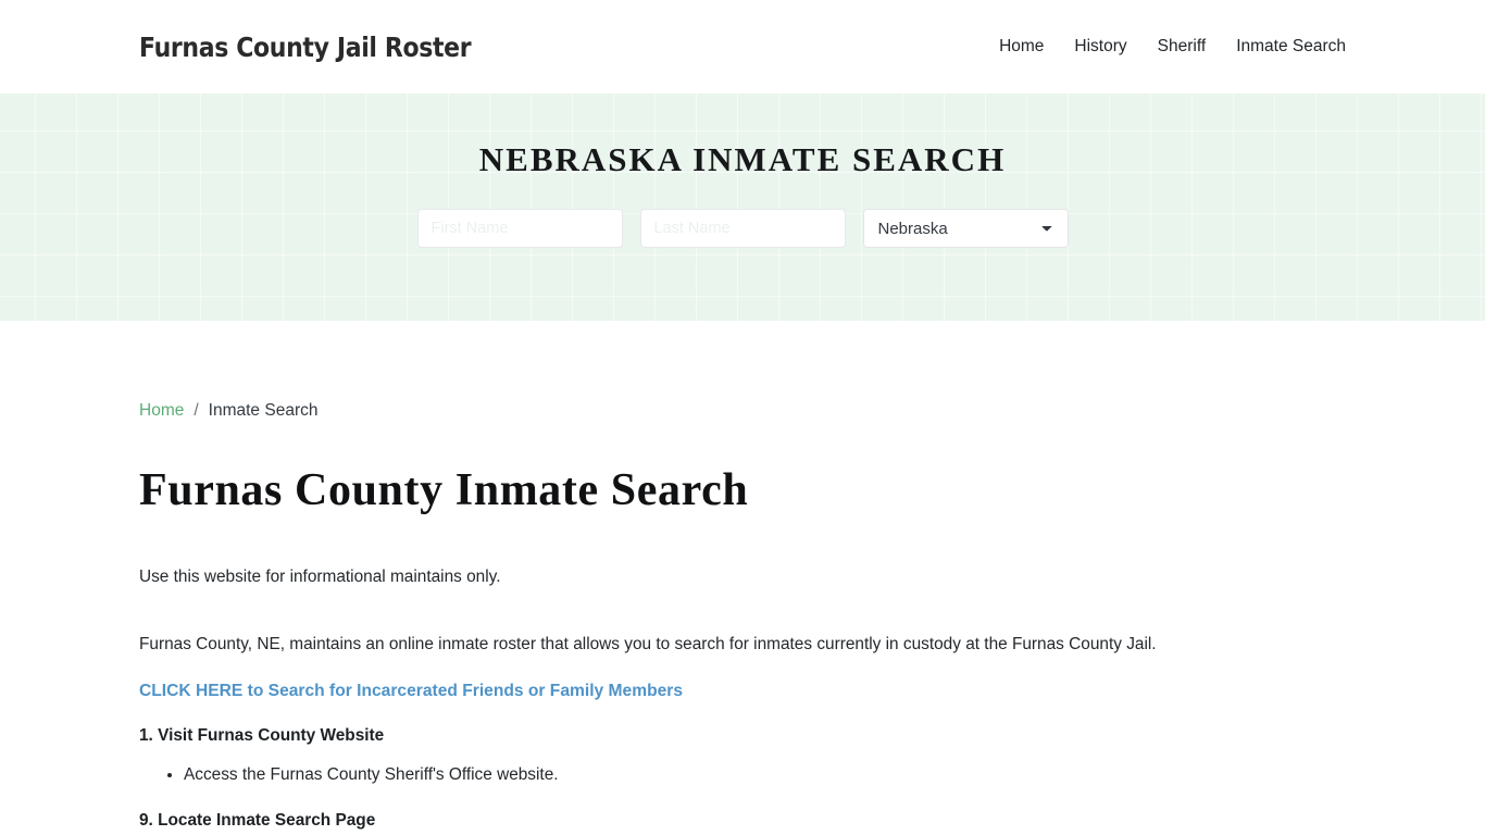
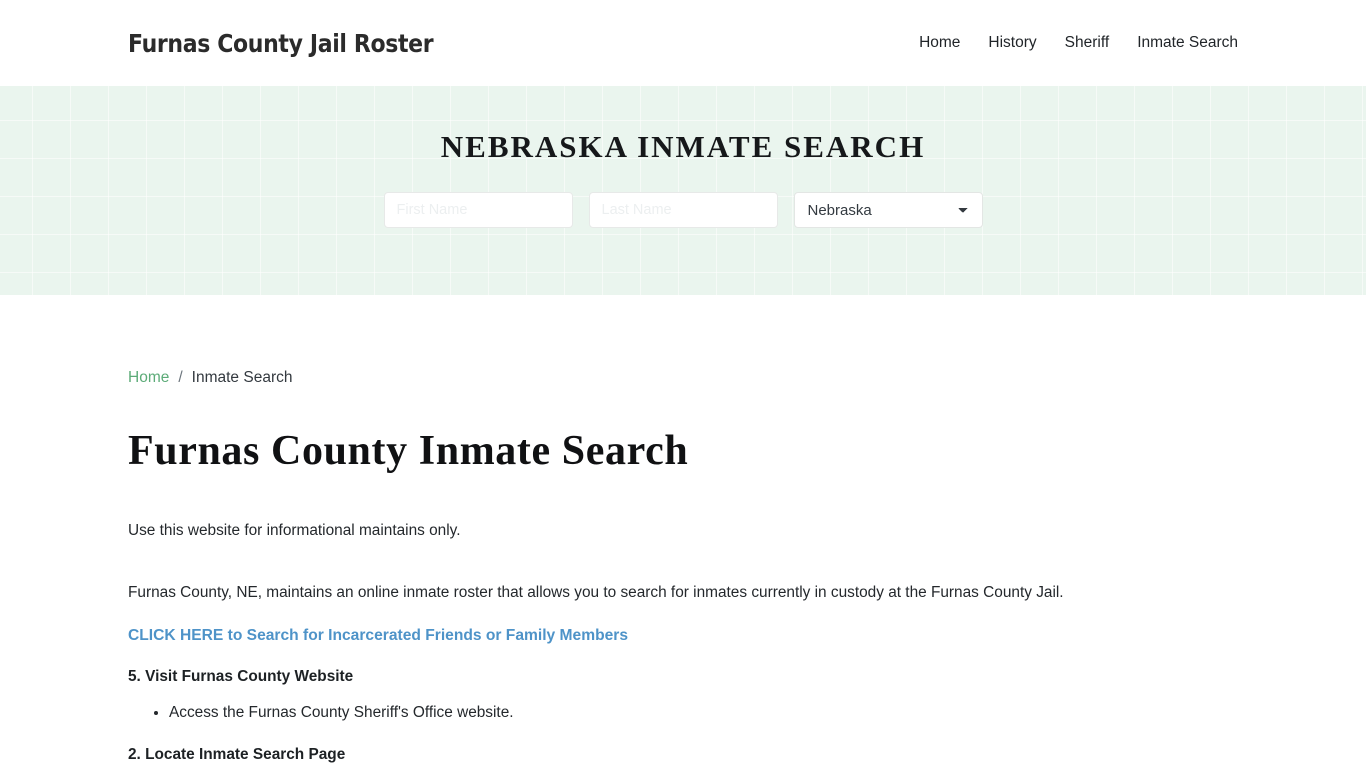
  Furnas County Jail Roster
  Home
  History
  Sheriff
  Inmate Search
  NEBRASKA INMATE SEARCH
  Nebraska
  Home
  /
  Inmate Search
  Furnas County Inmate Search
  Use this website for informational maintains only.
  Furnas County, NE, maintains an online inmate roster that allows you to search for inmates currently in custody at the Furnas County Jail.
  CLICK HERE to Search for Incarcerated Friends or Family Members
- 1. Visit Furnas County Website
+ 5. Visit Furnas County Website
  Access the Furnas County Sheriff's Office website.
- 9. Locate Inmate Search Page
+ 2. Locate Inmate Search Page
